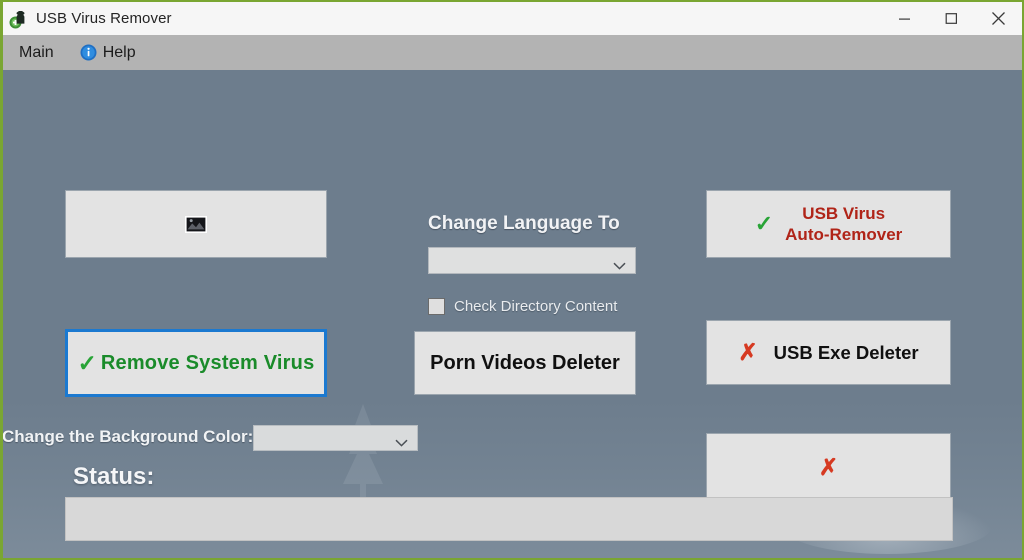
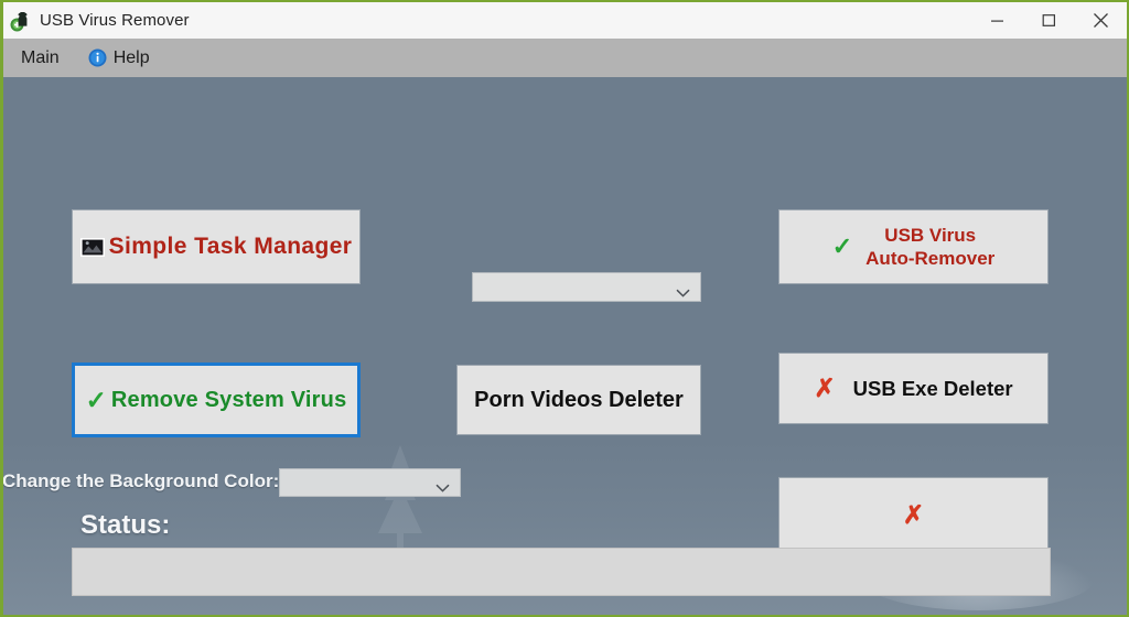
  USB Virus Remover
  Main
  Help
+ Simple Task Manager
  ✓
  Remove System Virus
- Change Language To
- Check Directory Content
  Porn Videos Deleter
  ✓
  USB Virus
  Auto-Remover
  ✗
  USB Exe Deleter
  ✗
  Change the Background Color:
  Status:
